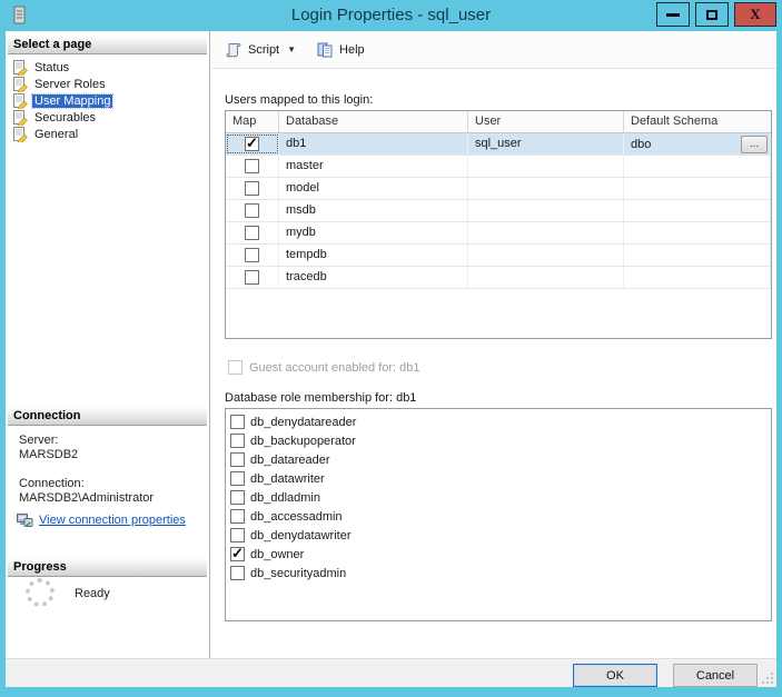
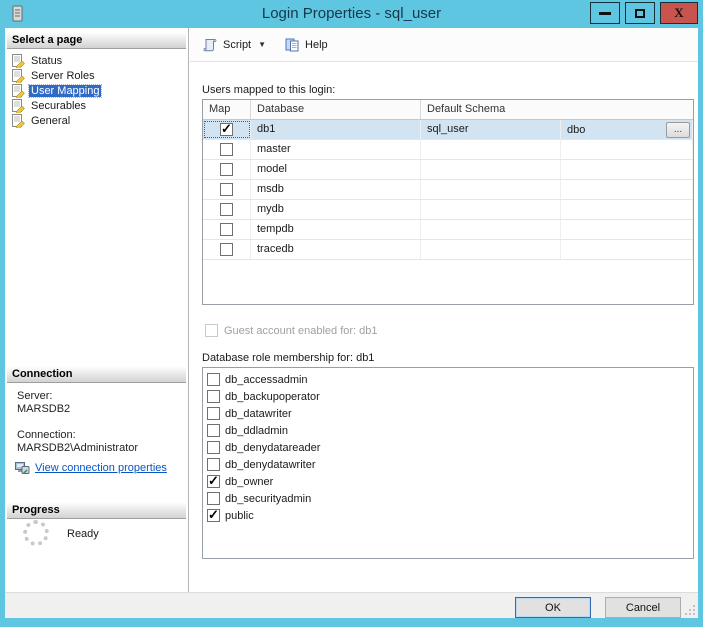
  Login Properties - sql_user
  X
  Select a page
  Status
  Server Roles
  User Mapping
  Securables
  General
  Connection
  Server:
  MARSDB2
  Connection:
  MARSDB2\Administrator
  View connection properties
  Progress
  Ready
  Script
  ▼
  Help
  Users mapped to this login:
  Map
  Database
- User
  Default Schema
  db1
  sql_user
  dbo
  ...
  master
  model
  msdb
  mydb
  tempdb
  tracedb
  Guest account enabled for: db1
  Database role membership for: db1
- db_denydatareader
+ db_accessadmin
  db_backupoperator
- db_datareader
  db_datawriter
  db_ddladmin
- db_accessadmin
+ db_denydatareader
  db_denydatawriter
  db_owner
  db_securityadmin
+ public
  OK
  Cancel
